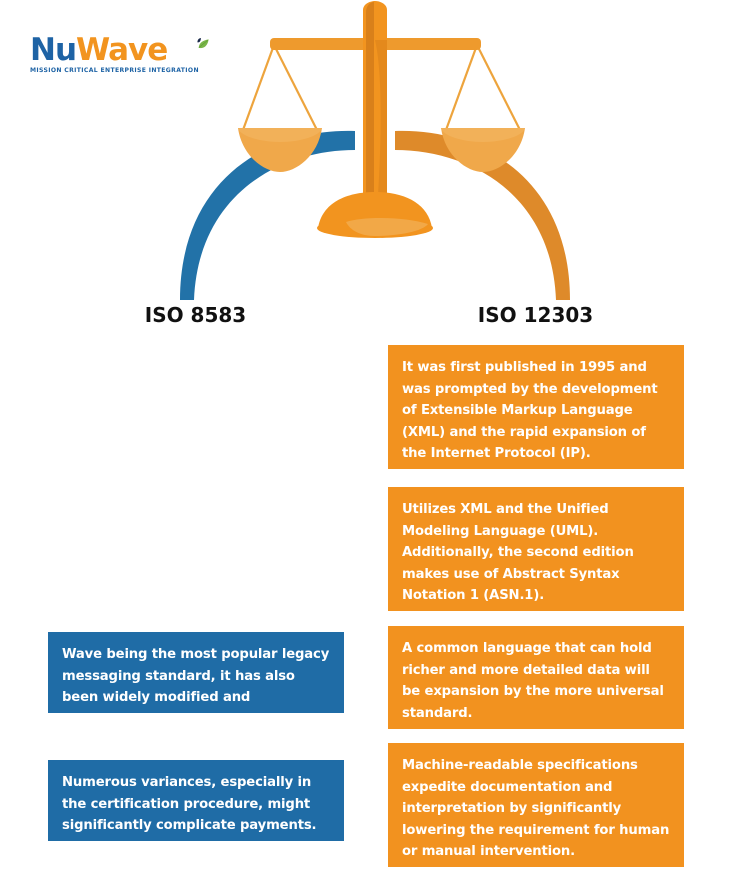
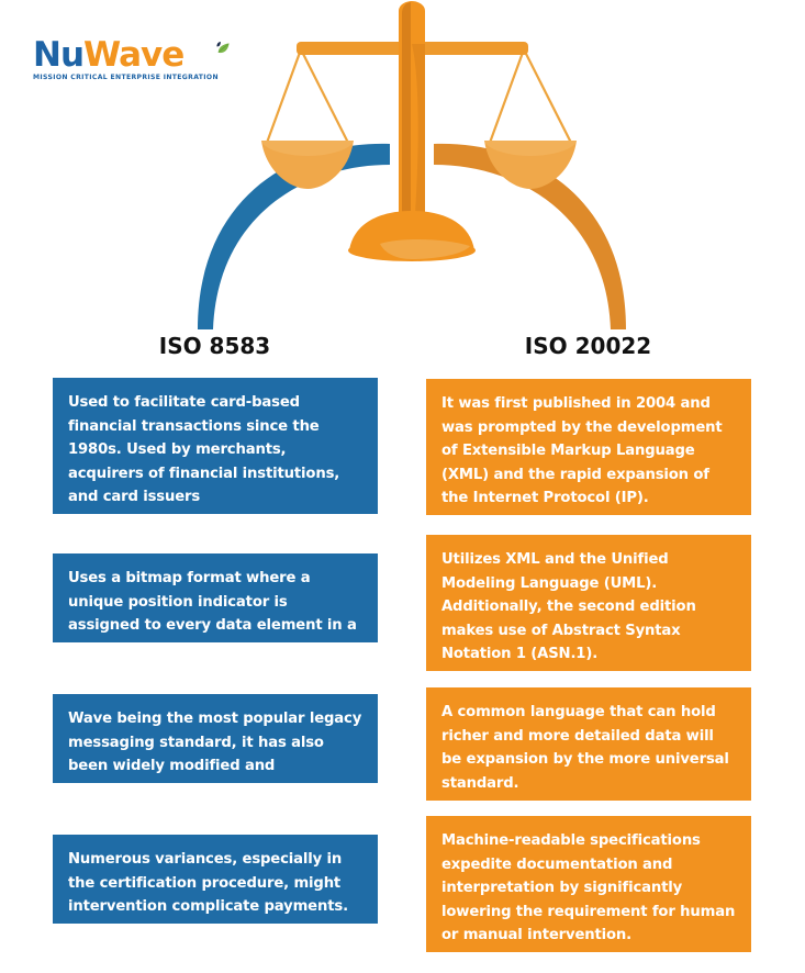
  NuWave
  ISO 8583
- ISO 12303
+ ISO 20022
+ Used to facilitate card-based financial transactions since the 1980s. Used by merchants, acquirers of financial institutions, and card issuers
+ Uses a bitmap format where a unique position indicator is assigned to every data element in a control field.
  Wave being the most popular legacy messaging standard, it has also been widely modified and customized.
- Numerous variances, especially in the certification procedure, might significantly complicate payments.
+ Numerous variances, especially in the certification procedure, might intervention complicate payments.
- It was first published in 1995 and was prompted by the development of Extensible Markup Language (XML) and the rapid expansion of the Internet Protocol (IP).
+ It was first published in 2004 and was prompted by the development of Extensible Markup Language (XML) and the rapid expansion of the Internet Protocol (IP).
  Utilizes XML and the Unified Modeling Language (UML). Additionally, the second edition makes use of Abstract Syntax Notation 1 (ASN.1).
  A common language that can hold richer and more detailed data will be expansion by the more universal standard.
  Machine-readable specifications expedite documentation and interpretation by significantly lowering the requirement for human or manual intervention.
